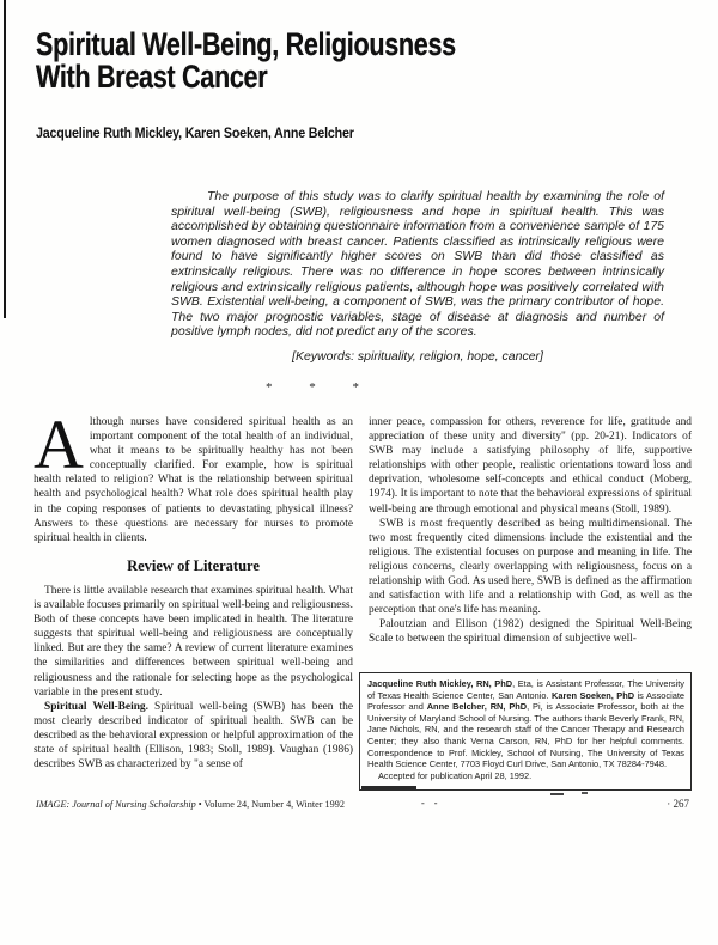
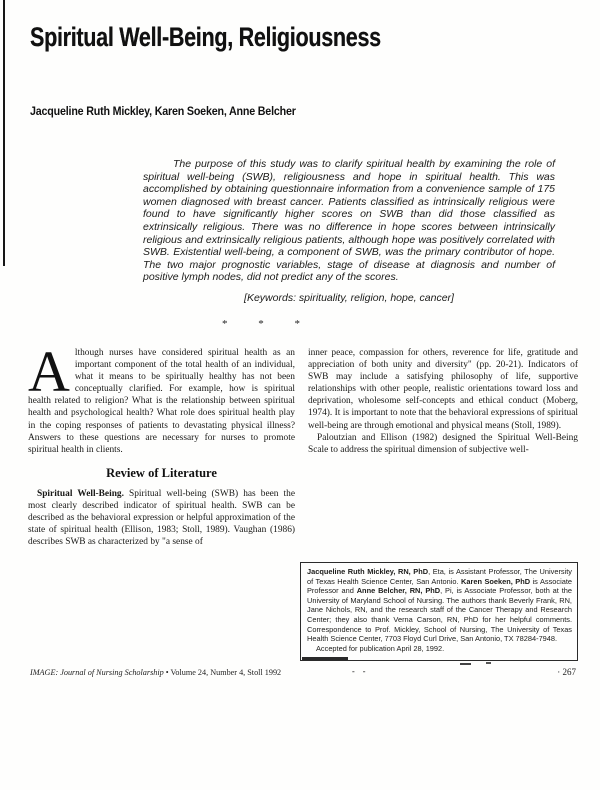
  Spiritual Well-Being, Religiousness
- With Breast Cancer
  Jacqueline Ruth Mickley, Karen Soeken, Anne Belcher
  The purpose of this study was to clarify spiritual health by examining the role of spiritual well-being (SWB), religiousness and hope in spiritual health. This was accomplished by obtaining questionnaire information from a convenience sample of 175 women diagnosed with breast cancer. Patients classified as intrinsically religious were found to have significantly higher scores on SWB than did those classified as extrinsically religious. There was no difference in hope scores between intrinsically religious and extrinsically religious patients, although hope was positively correlated with SWB. Existential well-being, a component of SWB, was the primary contributor of hope. The two major prognostic variables, stage of disease at diagnosis and number of positive lymph nodes, did not predict any of the scores.
  [Keywords: spirituality, religion, hope, cancer]
  * * *
  A
  lthough nurses have considered spiritual health as an important component of the total health of an individual, what it means to be spiritually healthy has not been conceptually clarified. For example, how is spiritual health related to religion? What is the relationship between spiritual health and psychological health? What role does spiritual health play in the coping responses of patients to devastating physical illness? Answers to these questions are necessary for nurses to promote spiritual health in clients.
  Review of Literature
- There is little available research that examines spiritual health. What is available focuses primarily on spiritual well-being and religiousness. Both of these concepts have been implicated in health. The literature suggests that spiritual well-being and religiousness are conceptually linked. But are they the same? A review of current literature examines the similarities and differences between spiritual well-being and religiousness and the rationale for selecting hope as the psychological variable in the present study.
  Spiritual Well-Being. Spiritual well-being (SWB) has been the most clearly described indicator of spiritual health. SWB can be described as the behavioral expression or helpful approximation of the state of spiritual health (Ellison, 1983; Stoll, 1989). Vaughan (1986) describes SWB as characterized by "a sense of
- inner peace, compassion for others, reverence for life, gratitude and appreciation of these unity and diversity" (pp. 20-21). Indicators of SWB may include a satisfying philosophy of life, supportive relationships with other people, realistic orientations toward loss and deprivation, wholesome self-concepts and ethical conduct (Moberg, 1974). It is important to note that the behavioral expressions of spiritual well-being are through emotional and physical means (Stoll, 1989).
+ inner peace, compassion for others, reverence for life, gratitude and appreciation of both unity and diversity" (pp. 20-21). Indicators of SWB may include a satisfying philosophy of life, supportive relationships with other people, realistic orientations toward loss and deprivation, wholesome self-concepts and ethical conduct (Moberg, 1974). It is important to note that the behavioral expressions of spiritual well-being are through emotional and physical means (Stoll, 1989).
- SWB is most frequently described as being multidimensional. The two most frequently cited dimensions include the existential and the religious. The existential focuses on purpose and meaning in life. The religious concerns, clearly overlapping with religiousness, focus on a relationship with God. As used here, SWB is defined as the affirmation and satisfaction with life and a relationship with God, as well as the perception that one's life has meaning.
- Paloutzian and Ellison (1982) designed the Spiritual Well-Being Scale to between the spiritual dimension of subjective well-
+ Paloutzian and Ellison (1982) designed the Spiritual Well-Being Scale to address the spiritual dimension of subjective well-
  Jacqueline Ruth Mickley, RN, PhD, Eta, is Assistant Professor, The University of Texas Health Science Center, San Antonio. Karen Soeken, PhD is Associate Professor and Anne Belcher, RN, PhD, Pi, is Associate Professor, both at the University of Maryland School of Nursing. The authors thank Beverly Frank, RN, Jane Nichols, RN, and the research staff of the Cancer Therapy and Research Center; they also thank Verna Carson, RN, PhD for her helpful comments. Correspondence to Prof. Mickley, School of Nursing, The University of Texas Health Science Center, 7703 Floyd Curl Drive, San Antonio, TX 78284-7948.
  Accepted for publication April 28, 1992.
- IMAGE: Journal of Nursing Scholarship • Volume 24, Number 4, Winter 1992
+ IMAGE: Journal of Nursing Scholarship • Volume 24, Number 4, Stoll 1992
  - -
  · 267
